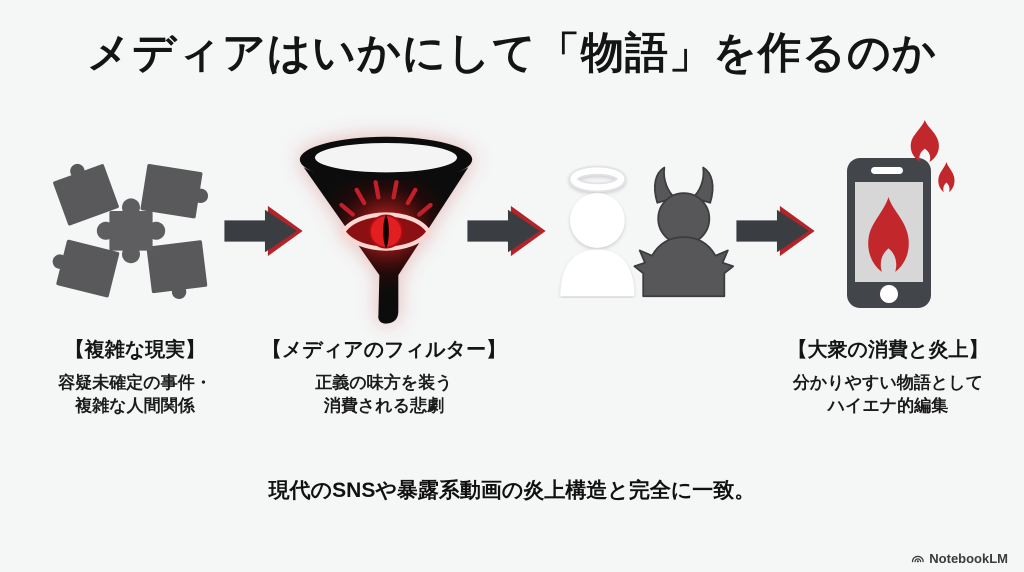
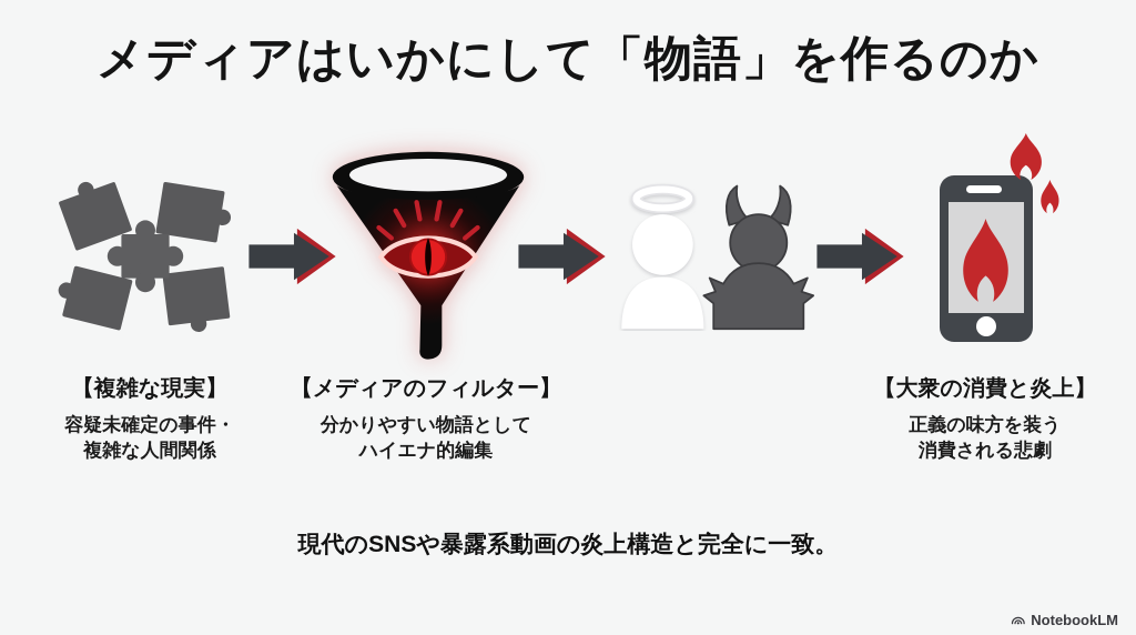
  メディアはいかにして「物語」を作るのか
  【複雑な現実】
  容疑未確定の事件・
  複雑な人間関係
  【メディアのフィルター】
- 正義の味方を装う
+ 分かりやすい物語として
- 消費される悲劇
+ ハイエナ的編集
  【大衆の消費と炎上】
- 分かりやすい物語として
+ 正義の味方を装う
- ハイエナ的編集
+ 消費される悲劇
  現代のSNSや暴露系動画の炎上構造と完全に一致。
  NotebookLM
